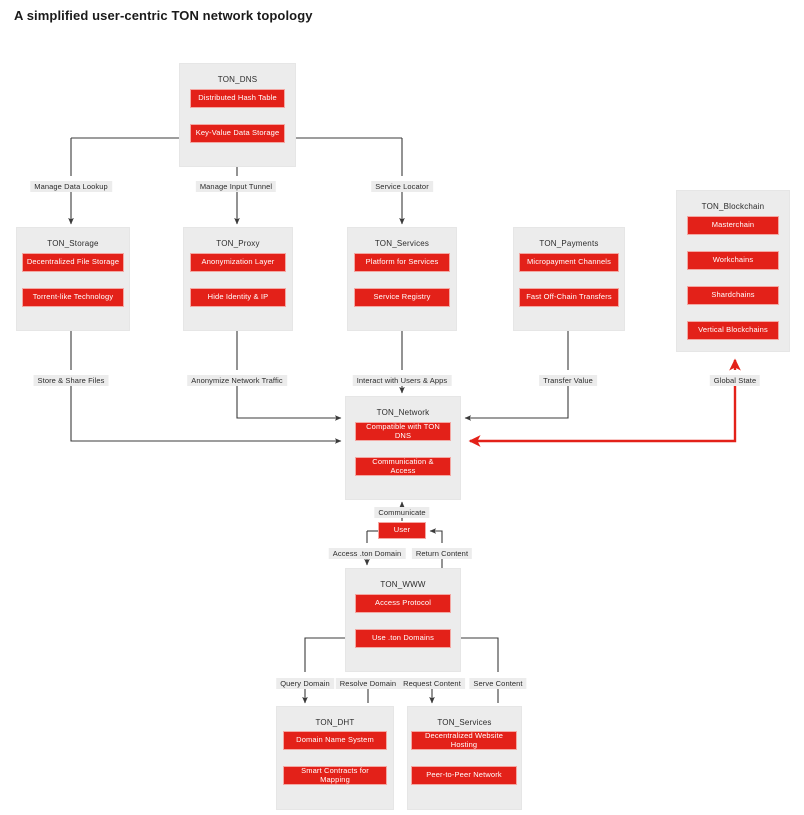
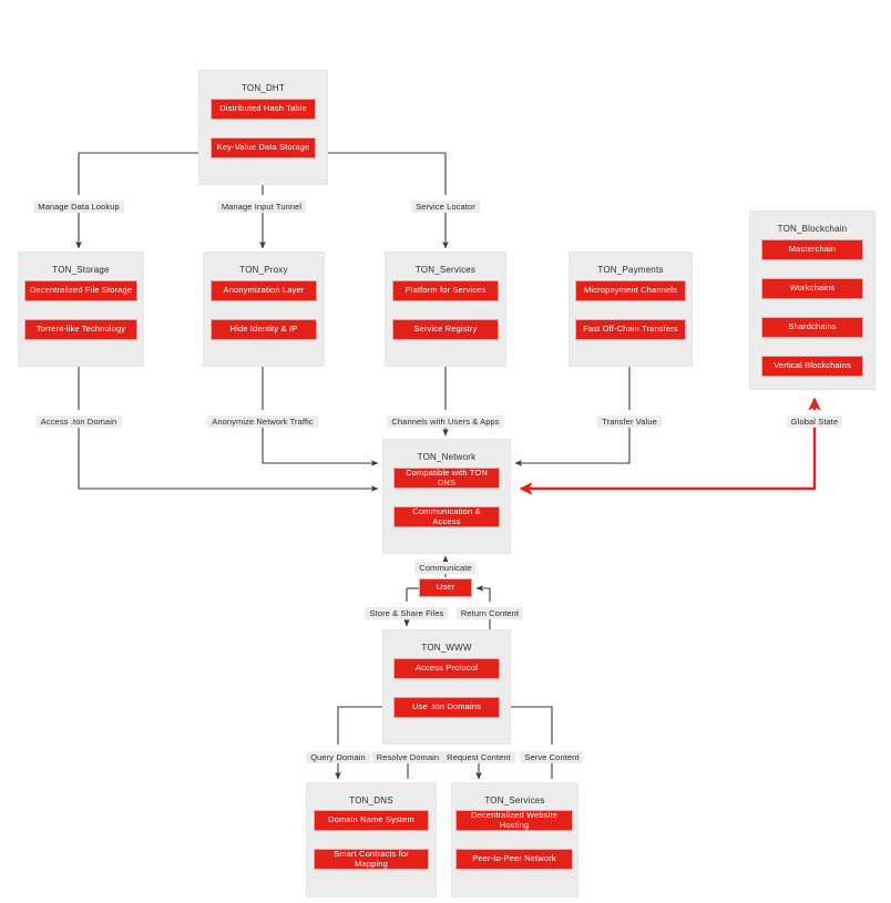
- A simplified user-centric TON network topology
- TON_DNS
+ TON_DHT
  TON_Storage
  TON_Proxy
  TON_Services
  TON_Payments
  TON_Blockchain
  TON_Network
  TON_WWW
- TON_DHT
+ TON_DNS
  TON_Services
  Distributed Hash Table
  Key-Value Data Storage
  Decentralized File Storage
  Torrent-like Technology
  Anonymization Layer
  Hide Identity & IP
  Platform for Services
  Service Registry
  Micropayment Channels
  Fast Off-Chain Transfers
  Masterchain
  Workchains
  Shardchains
  Vertical Blockchains
  Compatible with TON DNS
  Communication & Access
  Access Protocol
  Use .ton Domains
  Domain Name System
  Smart Contracts for Mapping
  Decentralized Website Hosting
  Peer-to-Peer Network
  User
  Manage Data Lookup
  Manage Input Tunnel
  Service Locator
- Store & Share Files
+ Access .ton Domain
  Anonymize Network Traffic
- Interact with Users & Apps
+ Channels with Users & Apps
  Transfer Value
  Global State
  Communicate
- Access .ton Domain
+ Store & Share Files
  Return Content
  Query Domain
  Resolve Domain
  Request Content
  Serve Content
